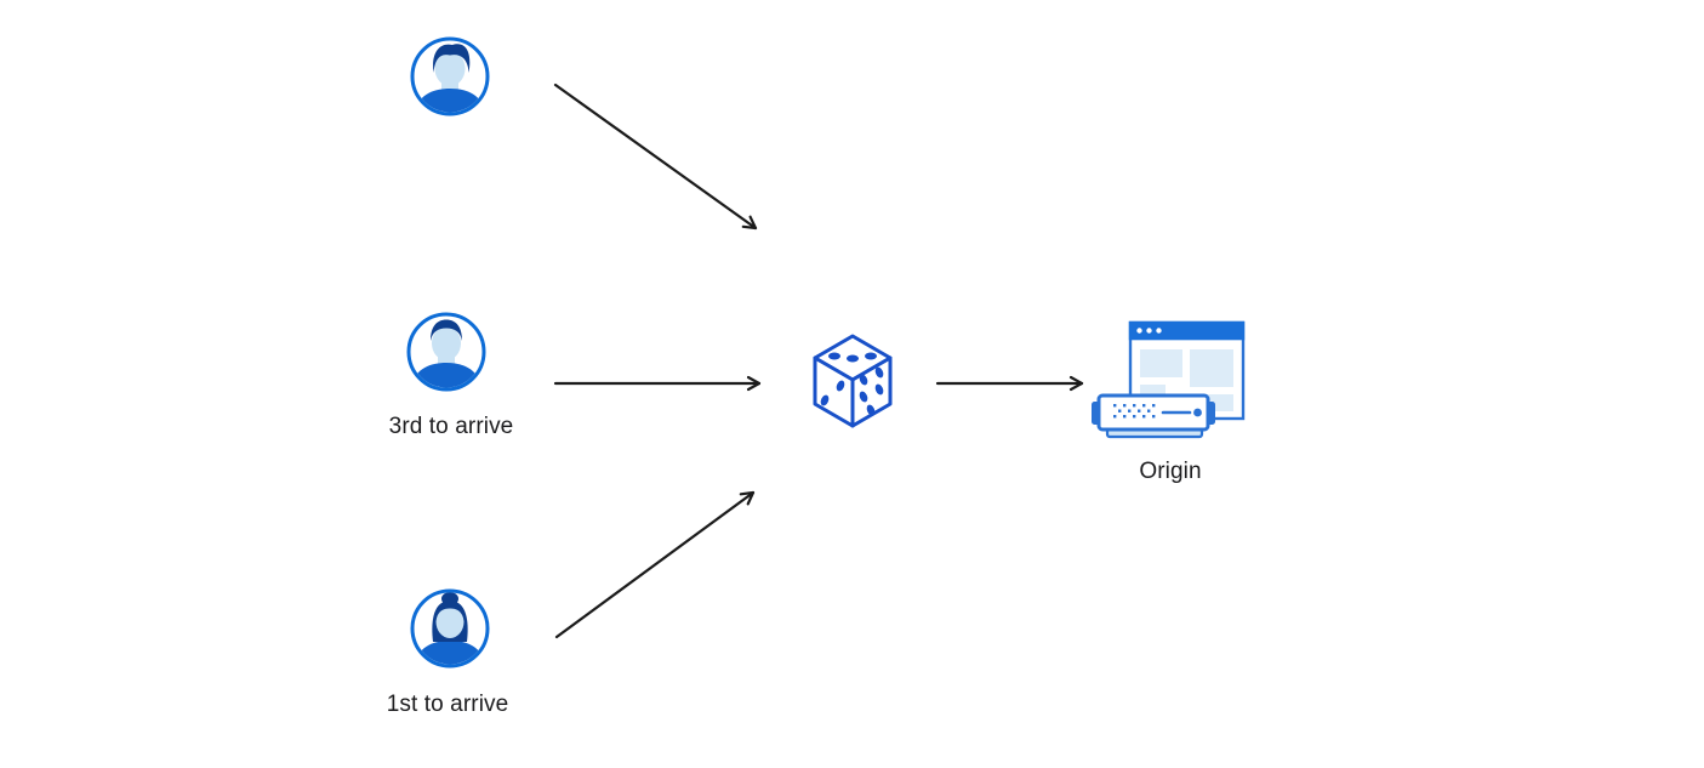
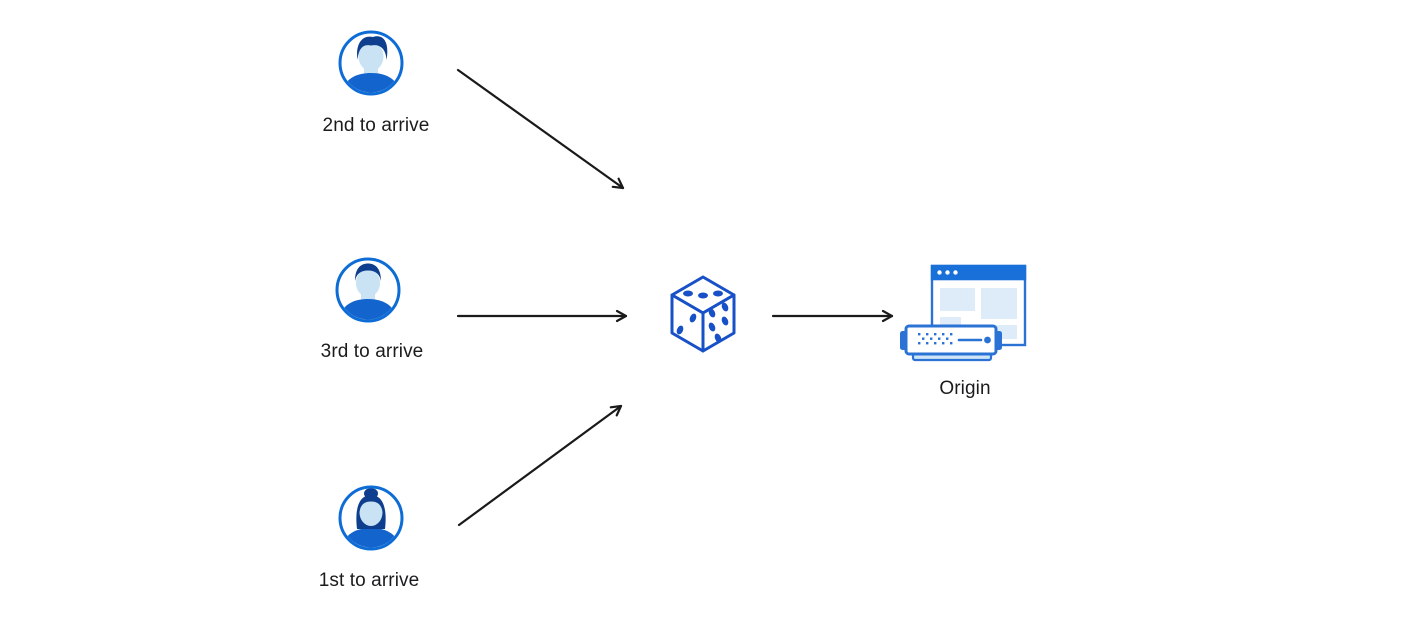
+ 2nd to arrive
  3rd to arrive
  1st to arrive
  Origin
